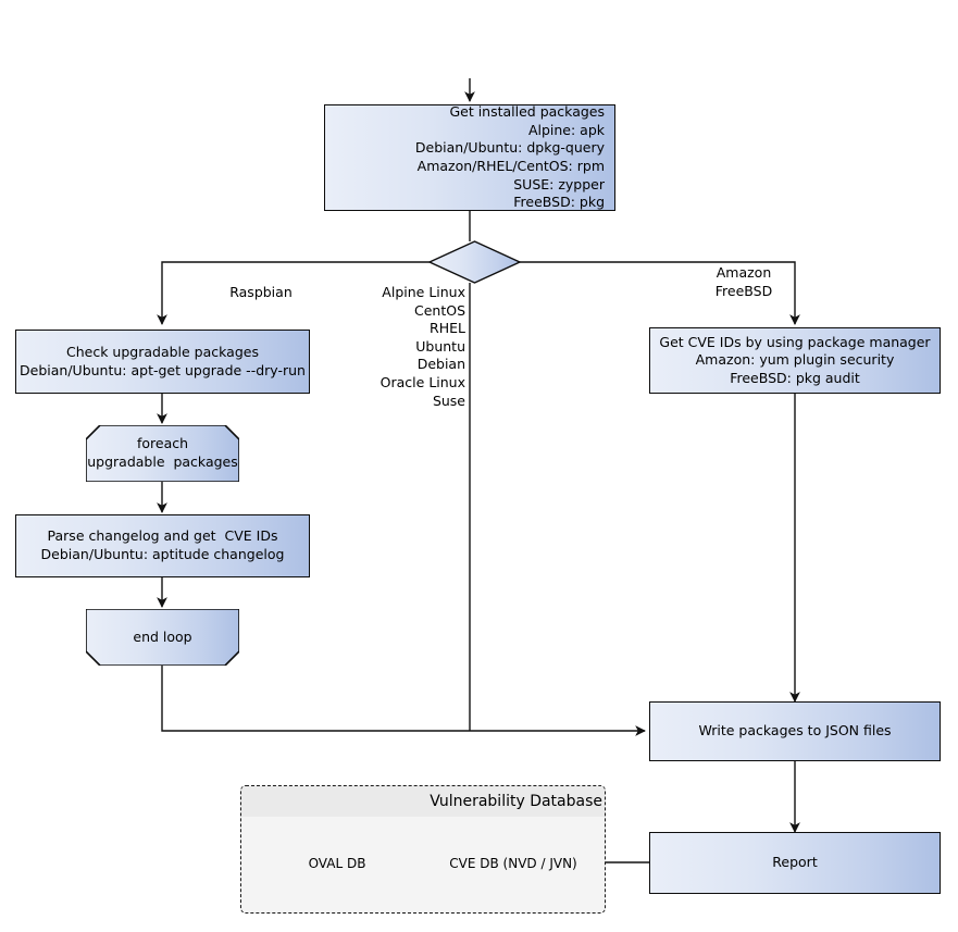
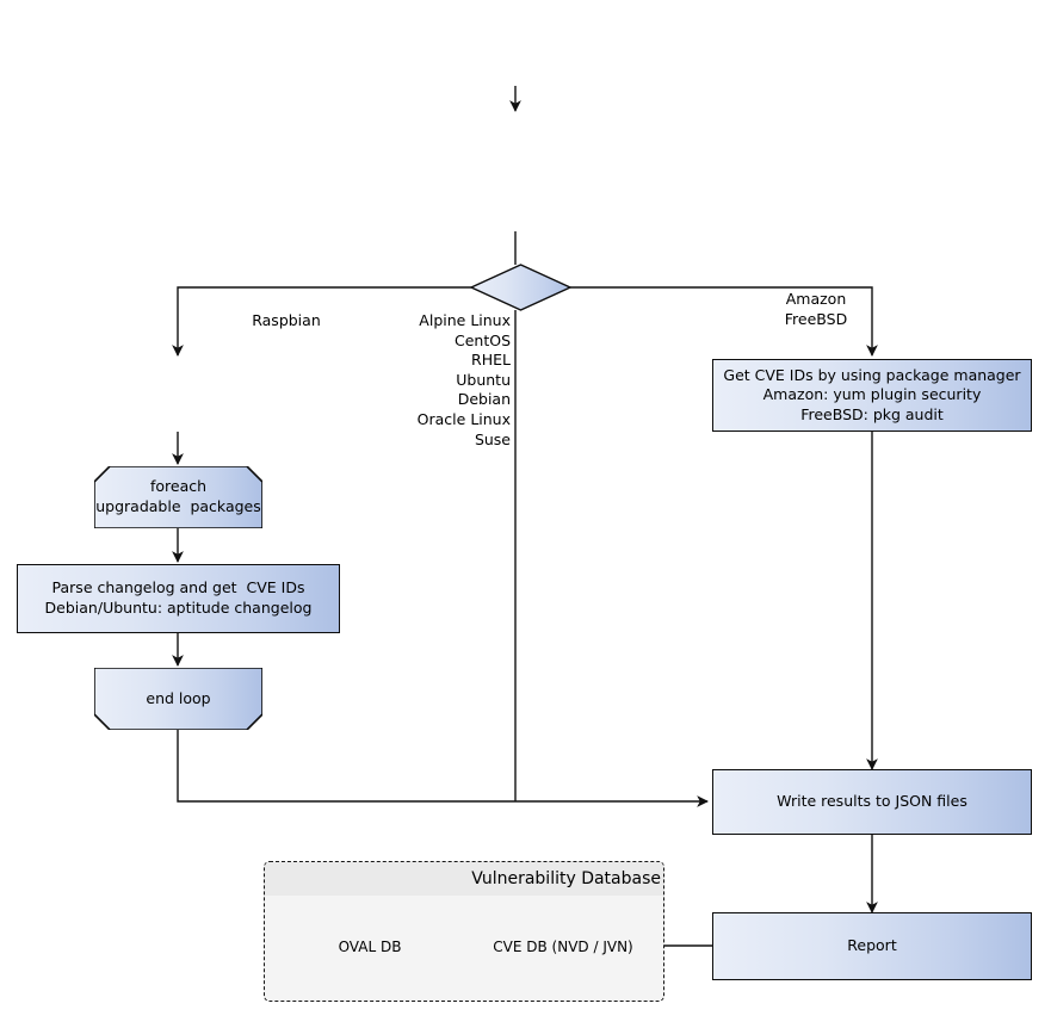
- Get installed packages
- Alpine: apk
- Debian/Ubuntu: dpkg-query
- Amazon/RHEL/CentOS: rpm
- SUSE: zypper
- FreeBSD: pkg
- Check upgradable packages
- Debian/Ubuntu: apt-get upgrade --dry-run
  foreach
  upgradable packages
  Parse changelog and get CVE IDs
  Debian/Ubuntu: aptitude changelog
  end loop
  Get CVE IDs by using package manager
  Amazon: yum plugin security
  FreeBSD: pkg audit
- Write packages to JSON files
+ Write results to JSON files
  Report
  Raspbian
  Alpine Linux
  CentOS
  RHEL
  Ubuntu
  Debian
  Oracle Linux
  Suse
  Amazon
  FreeBSD
  Vulnerability Database
  OVAL DB
  CVE DB (NVD / JVN)
